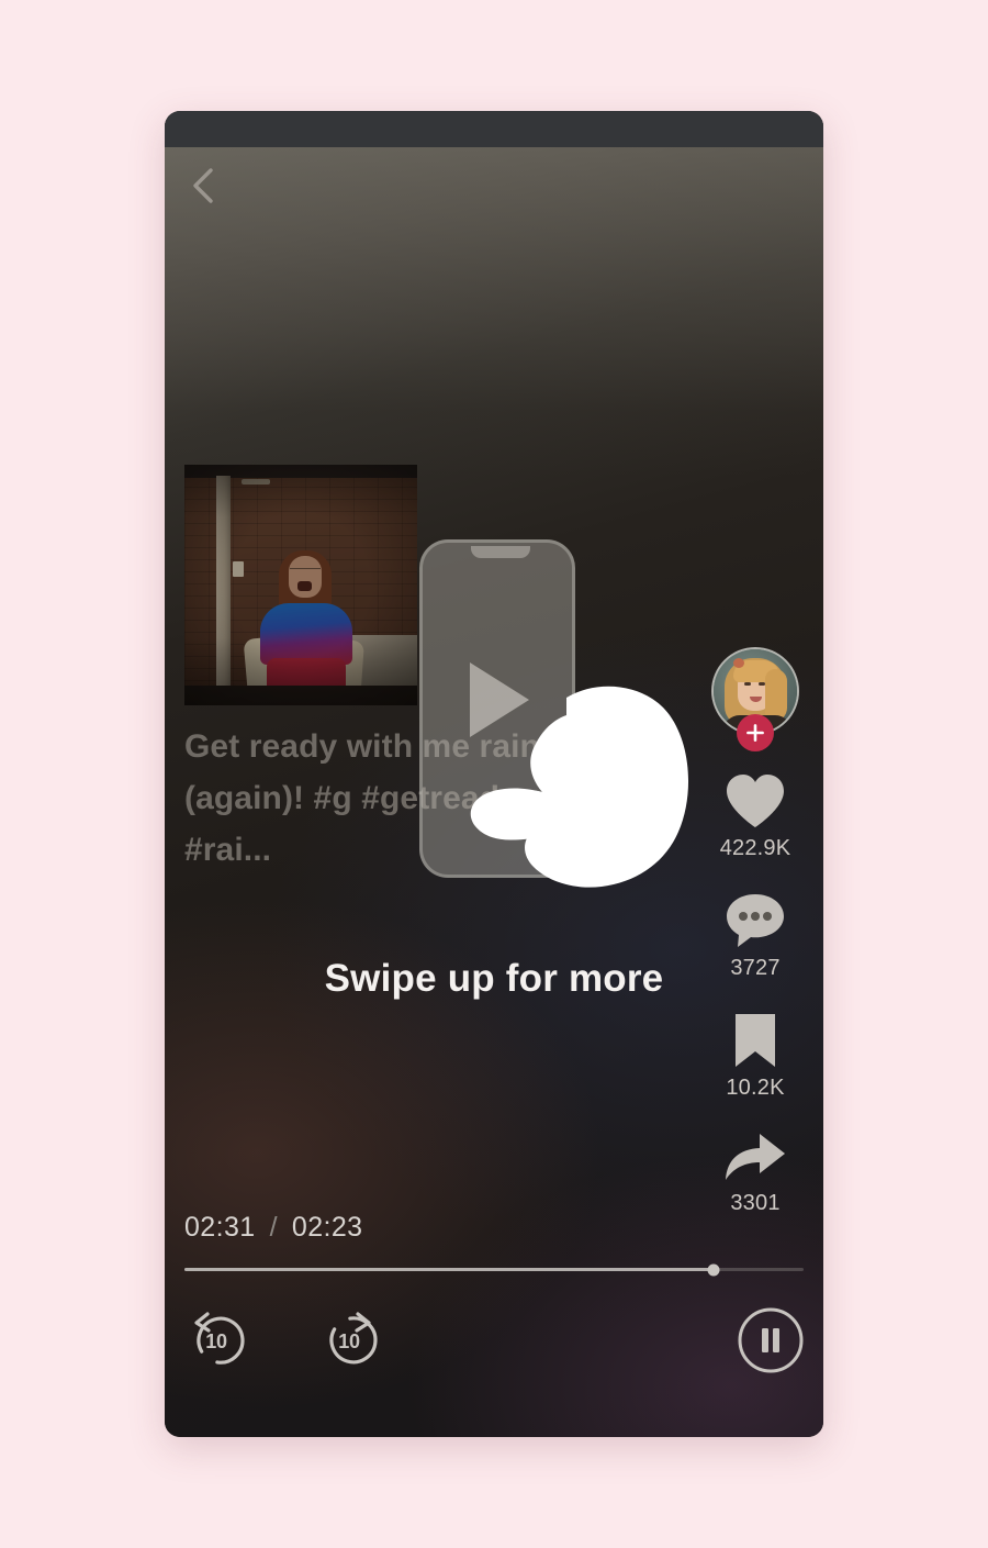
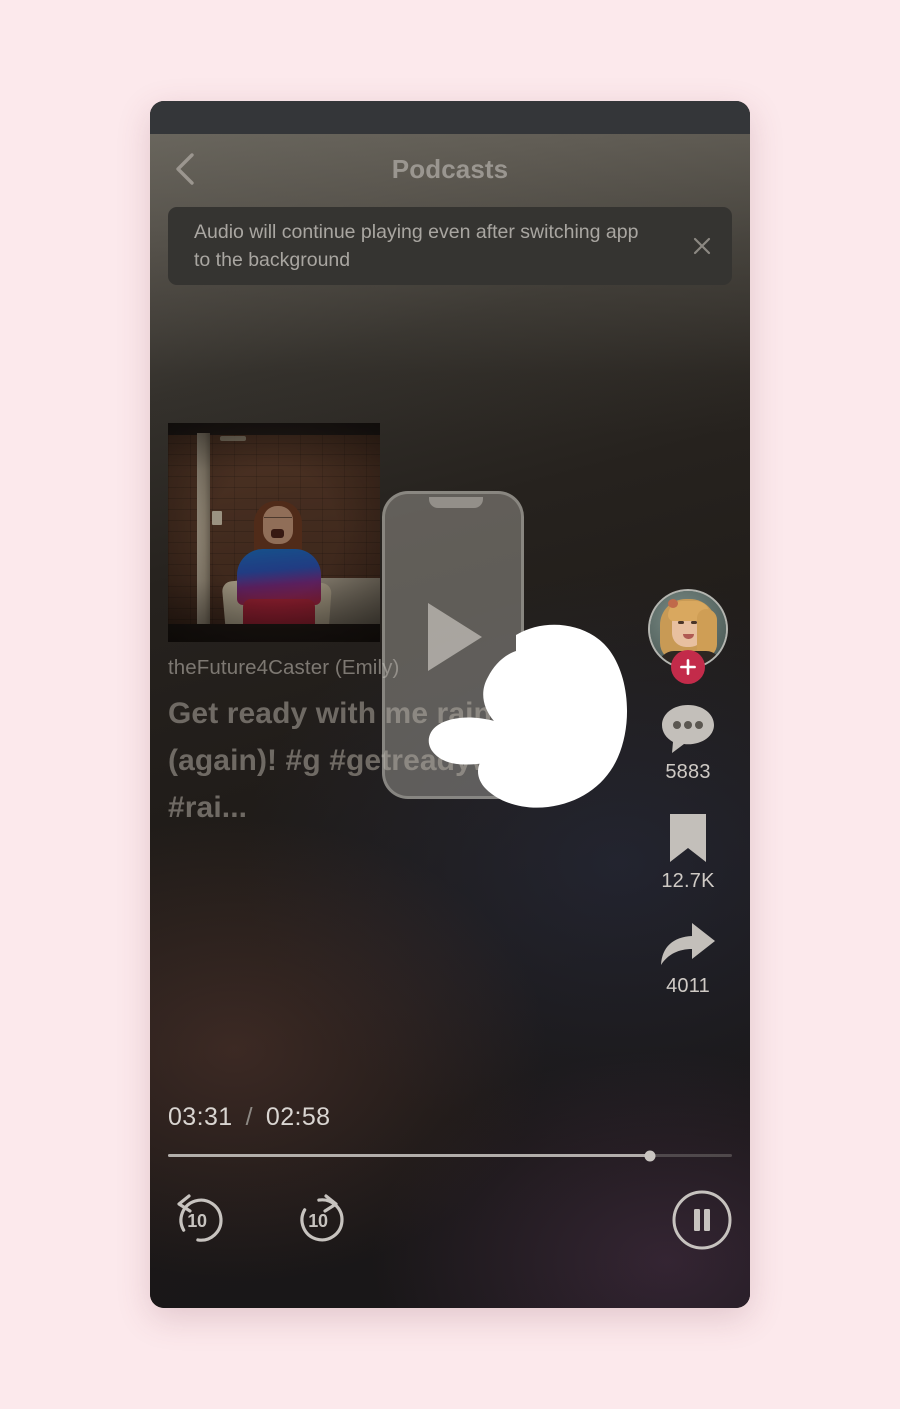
+ theFuture4Caster (Emily)
  Get ready with me rain (again)! #g #getrea #rai...
- Swipe up for more
- 422.9K
- 3727
+ 5883
- 10.2K
+ 12.7K
- 3301
+ 4011
- 02:31
+ 03:31
  /
- 02:23
+ 02:58
  10
  10
+ Podcasts
+ Audio will continue playing even after switching app to the background
